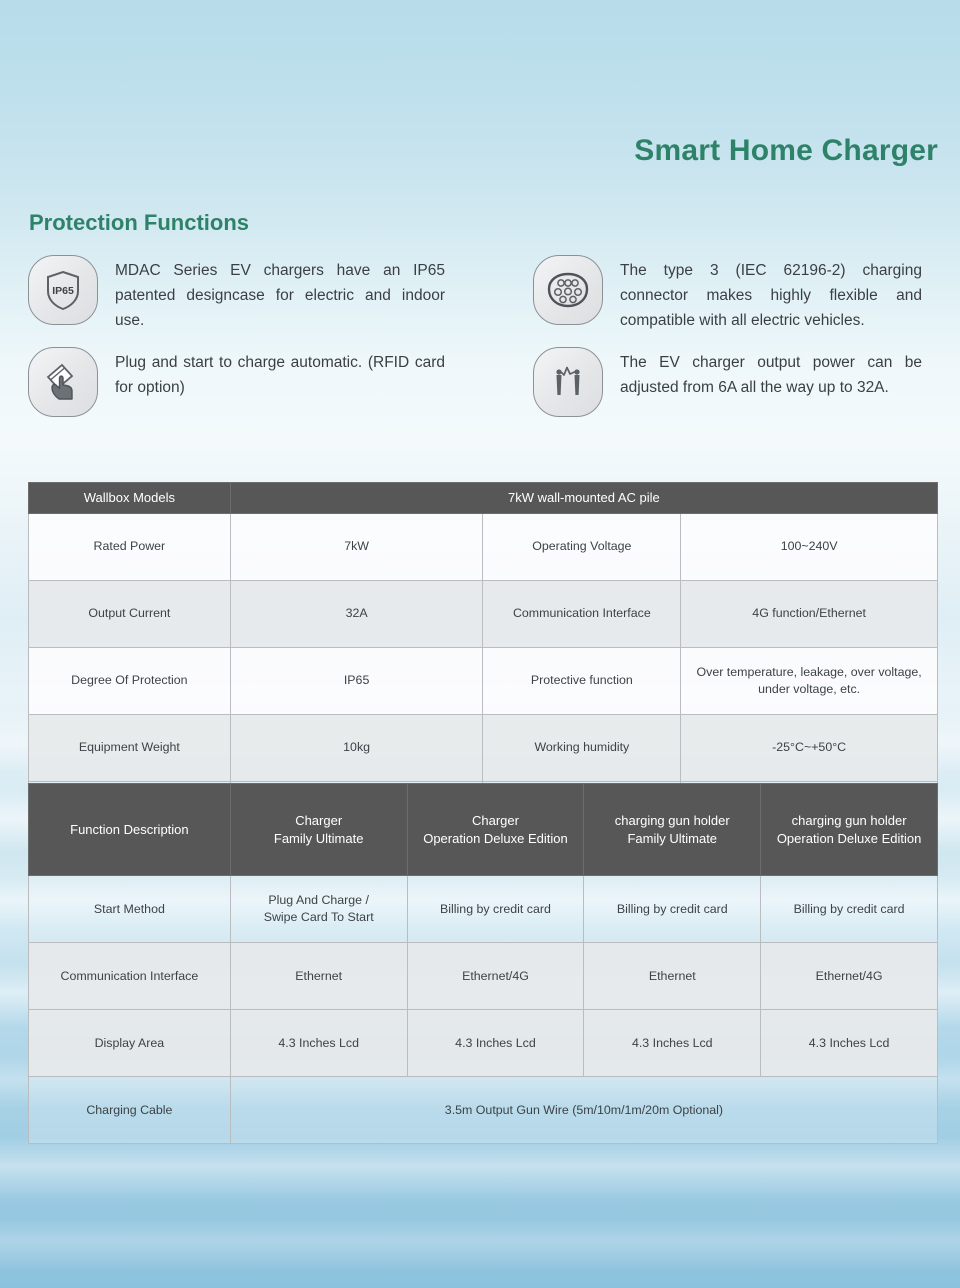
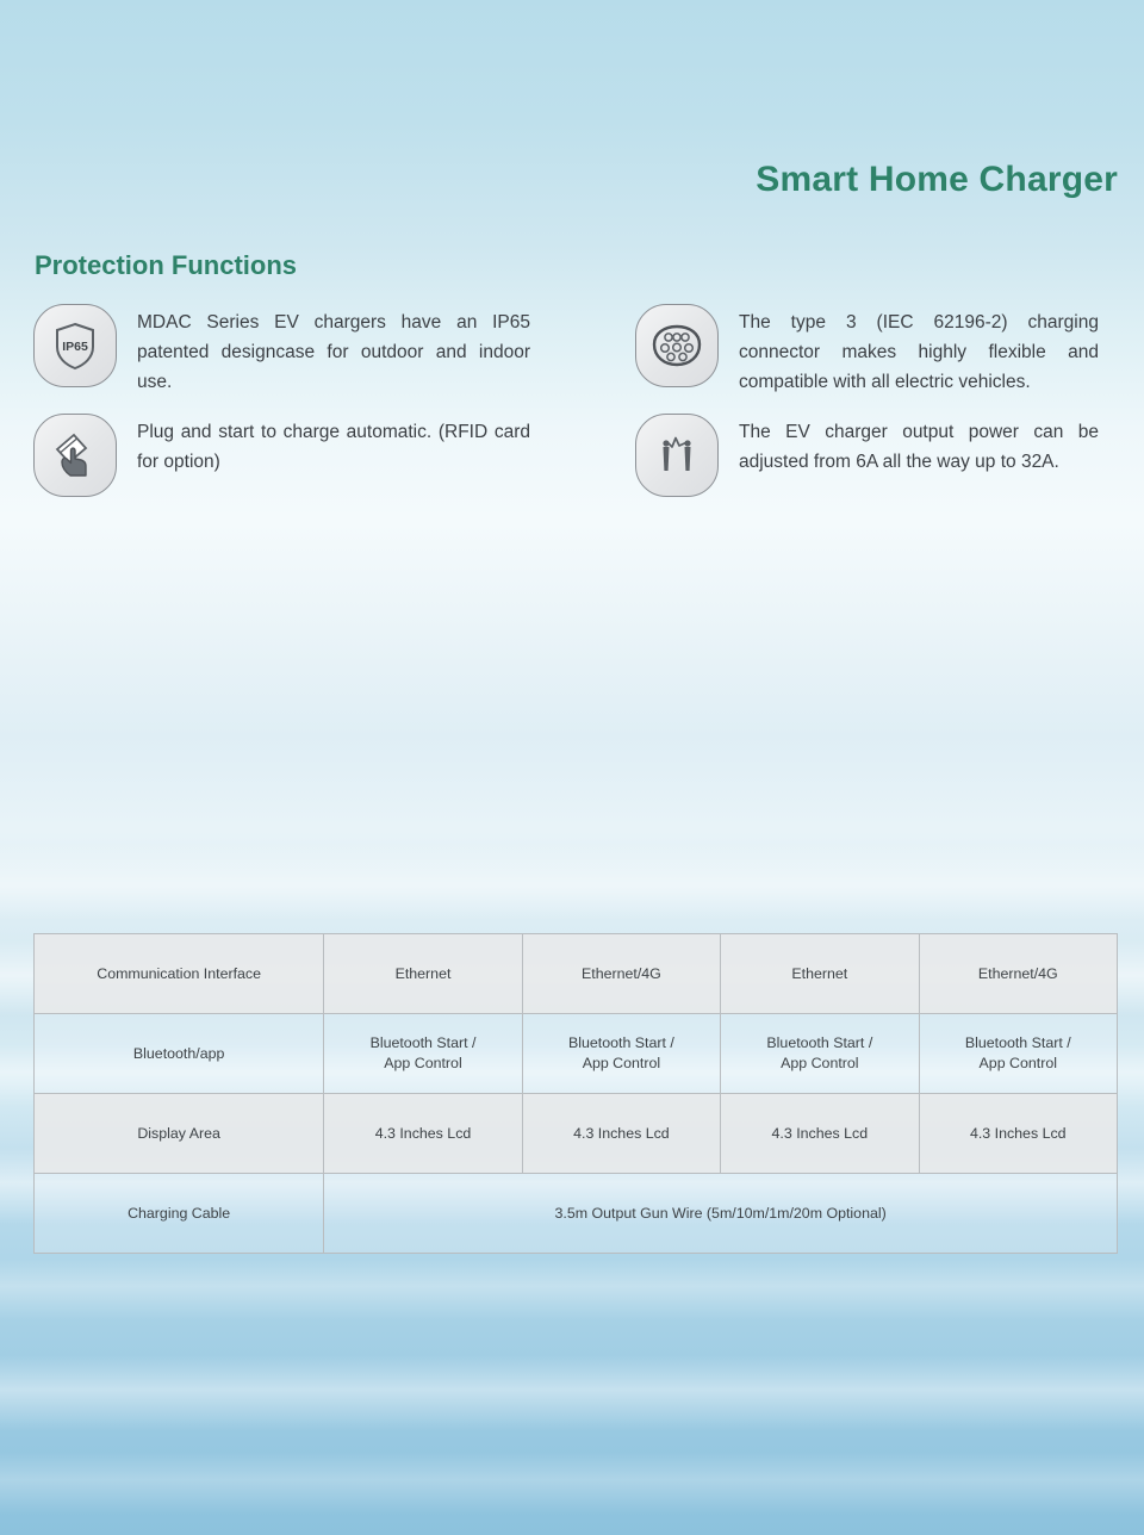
  Smart Home Charger
  Protection Functions
  IP65
- MDAC Series EV chargers have an IP65 patented designcase for electric and indoor use.
+ MDAC Series EV chargers have an IP65 patented designcase for outdoor and indoor use.
  The type 3 (IEC 62196-2) charging connector makes highly flexible and compatible with all electric vehicles.
  Plug and start to charge automatic. (RFID card for option)
  The EV charger output power can be adjusted from 6A all the way up to 32A.
- Wallbox Models	7kW wall-mounted AC pile
- Rated Power	7kW	Operating Voltage	100~240V
- Output Current	32A	Communication Interface	4G function/Ethernet
- Degree Of Protection	IP65	Protective function	Over temperature, leakage, over voltage, under voltage, etc.
- Equipment Weight	10kg	Working humidity	-25°C~+50°C
- Function Description	ChargerFamily Ultimate	ChargerOperation Deluxe Edition	charging gun holderFamily Ultimate	charging gun holderOperation Deluxe Edition
- Start Method	Plug And Charge /Swipe Card To Start	Billing by credit card	Billing by credit card	Billing by credit card
  Communication Interface	Ethernet	Ethernet/4G	Ethernet	Ethernet/4G
+ Bluetooth/app	Bluetooth Start /App Control	Bluetooth Start /App Control	Bluetooth Start /App Control	Bluetooth Start /App Control
  Display Area	4.3 Inches Lcd	4.3 Inches Lcd	4.3 Inches Lcd	4.3 Inches Lcd
  Charging Cable	3.5m Output Gun Wire (5m/10m/1m/20m Optional)
